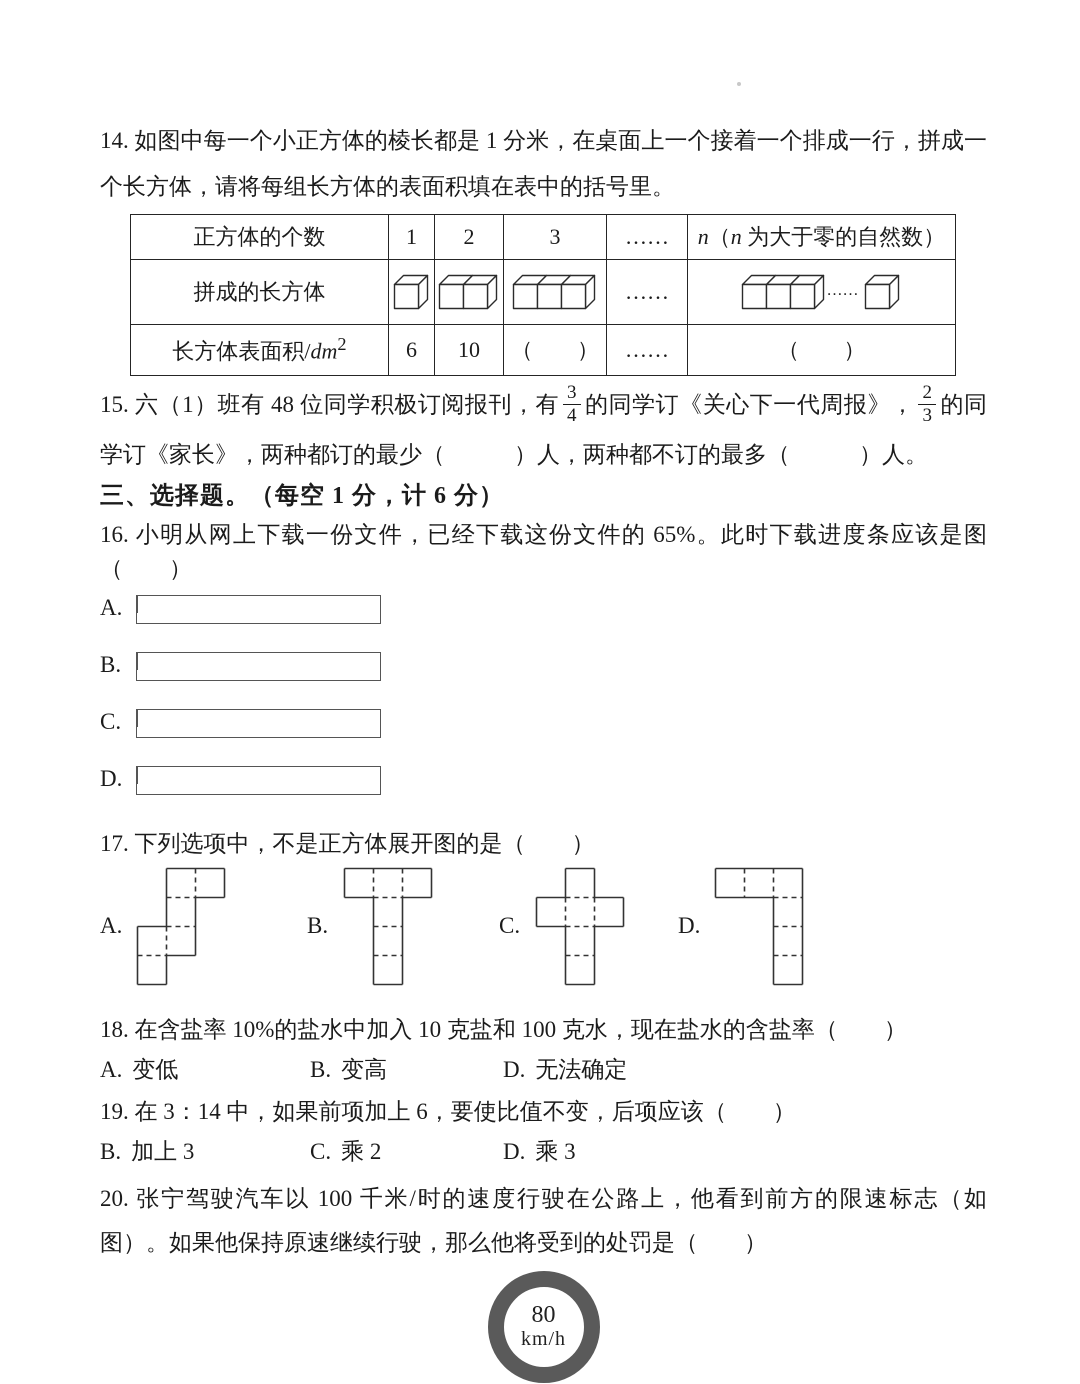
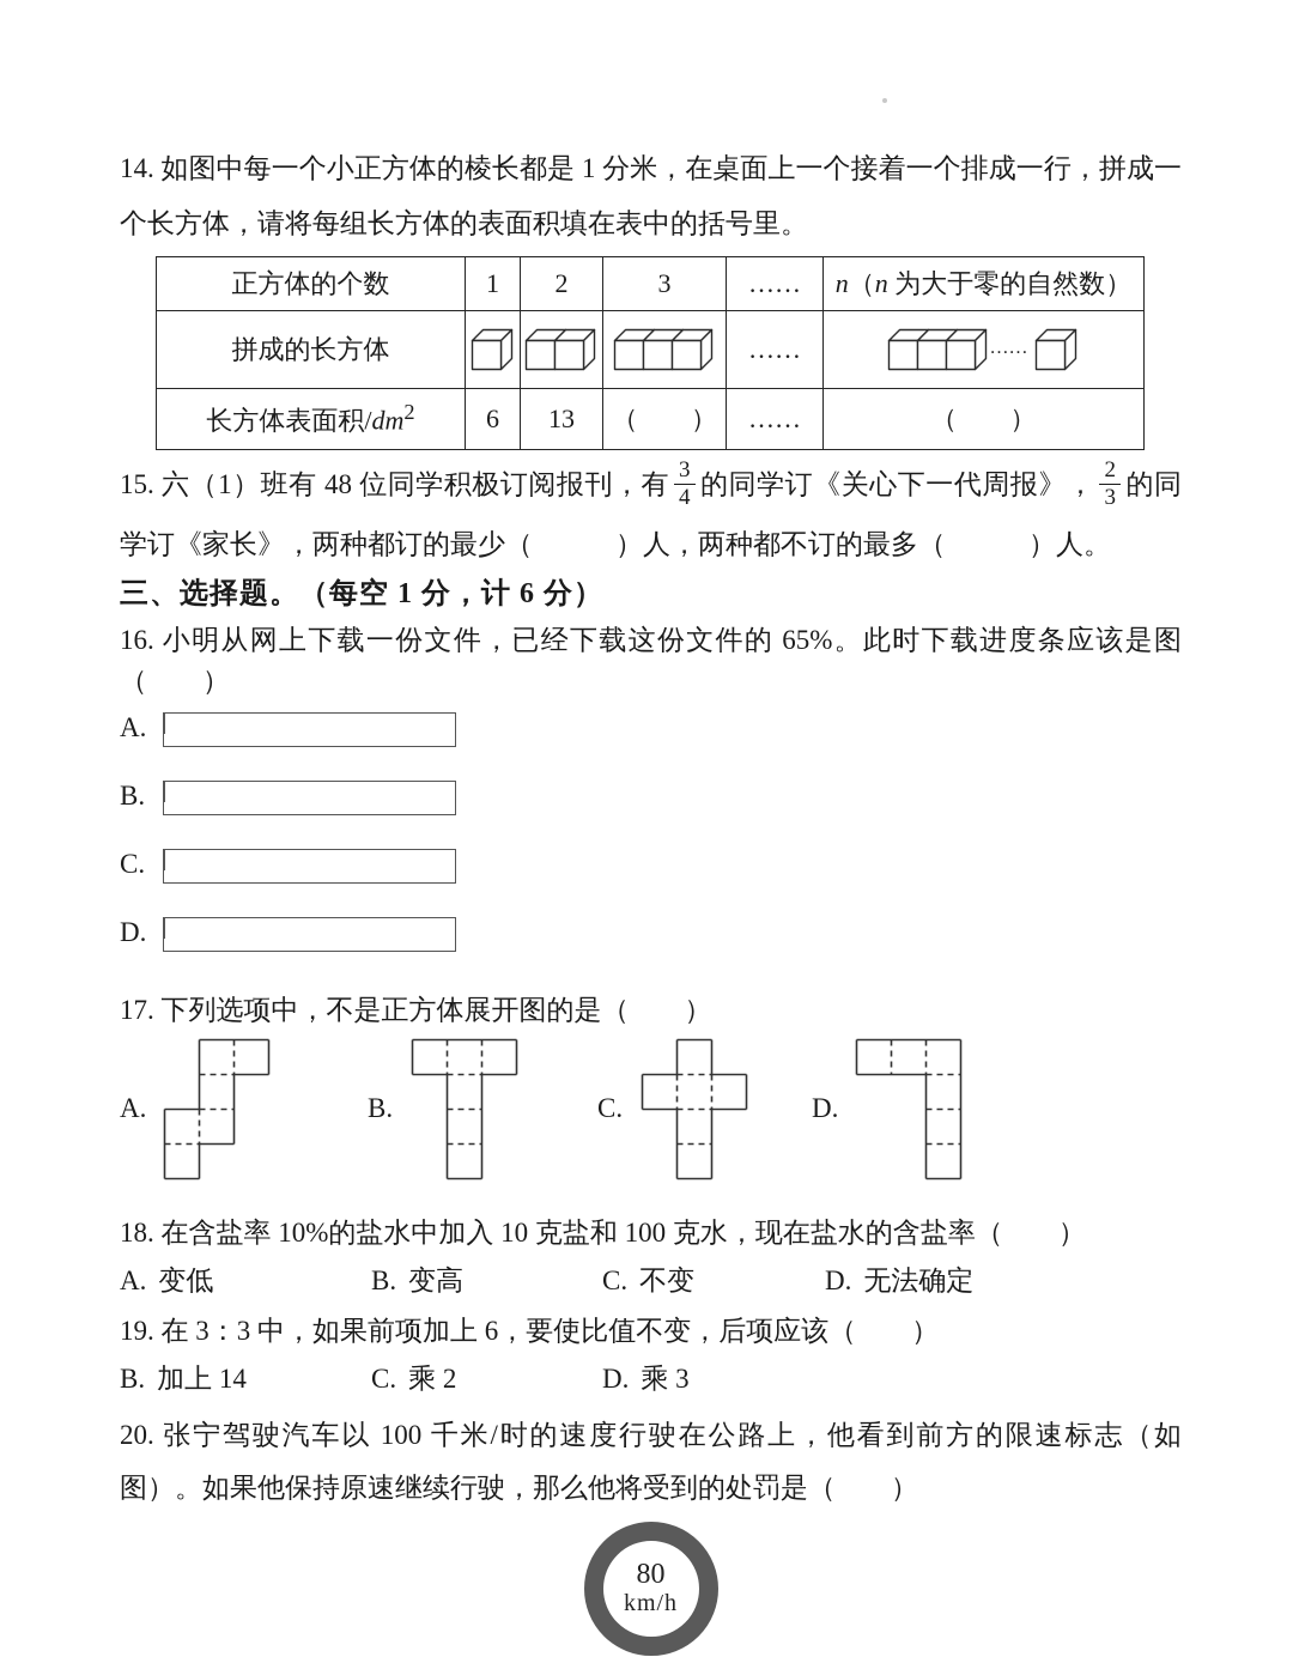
  14. 如图中每一个小正方体的棱长都是 1 分米，在桌面上一个接着一个排成一行，拼成一个长方体，请将每组长方体的表面积填在表中的括号里。
  正方体的个数	1	2	3	……	n（n 为大于零的自然数）
  拼成的长方体				……	……
- 长方体表面积/dm2	6	10	（ ）	……	（ ）
+ 长方体表面积/dm2	6	13	（ ）	……	（ ）
  15. 六（1）班有 48 位同学积极订阅报刊，有
  3
  4
  的同学订《关心下一代周报》，
  2
  3
  的同学订《家长》，两种都订的最少（ ）人，两种都不订的最多（ ）人。
  三、选择题。（每空 1 分，计 6 分）
  16. 小明从网上下载一份文件，已经下载这份文件的 65%。此时下载进度条应该是图（ ）
  A.
  B.
  C.
  D.
  17. 下列选项中，不是正方体展开图的是（ ）
  A.
  B.
  C.
  D.
  18. 在含盐率 10%的盐水中加入 10 克盐和 100 克水，现在盐水的含盐率（ ）
  A. 变低
  B. 变高
+ C. 不变
  D. 无法确定
- 19. 在 3：14 中，如果前项加上 6，要使比值不变，后项应该（ ）
+ 19. 在 3：3 中，如果前项加上 6，要使比值不变，后项应该（ ）
- B. 加上 3
+ B. 加上 14
  C. 乘 2
  D. 乘 3
  20. 张宁驾驶汽车以 100 千米/时的速度行驶在公路上，他看到前方的限速标志（如图）。如果他保持原速继续行驶，那么他将受到的处罚是（ ）
  80
  km/h
